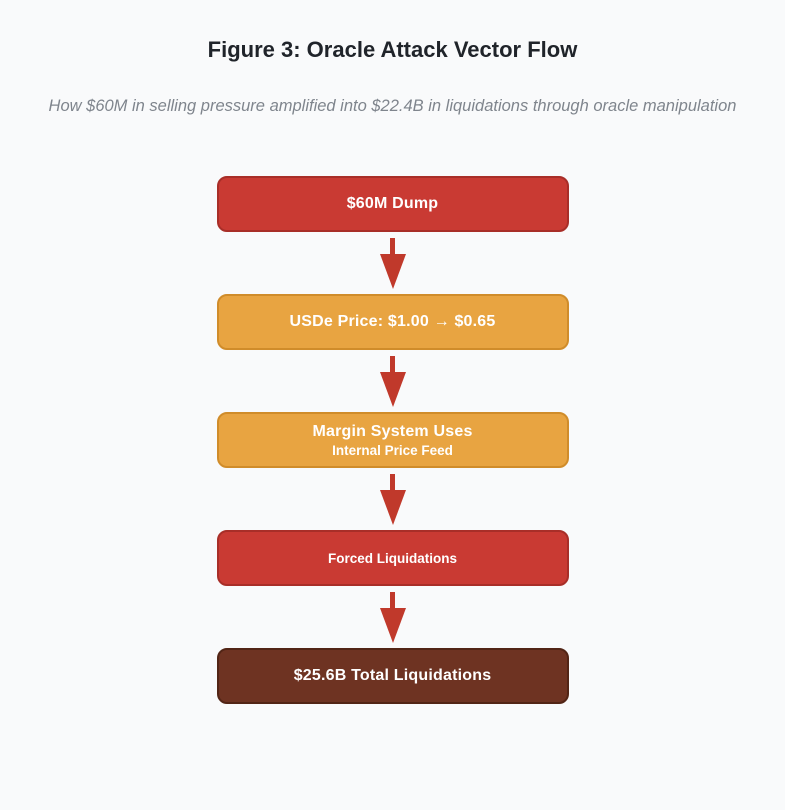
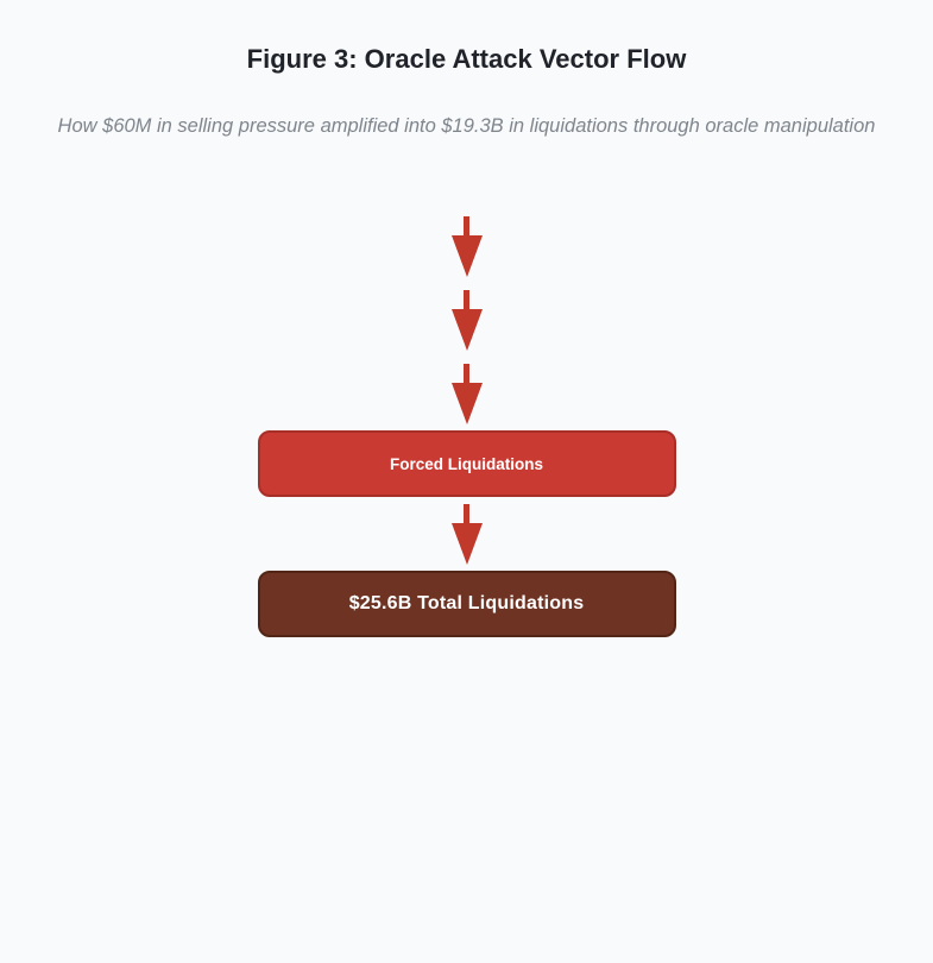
  Figure 3: Oracle Attack Vector Flow
- How $60M in selling pressure amplified into $22.4B in liquidations through oracle manipulation
+ How $60M in selling pressure amplified into $19.3B in liquidations through oracle manipulation
- $60M Dump
- USDe Price: $1.00 → $0.65
- Margin System Uses
- Internal Price Feed
  Forced Liquidations
  $25.6B Total Liquidations
